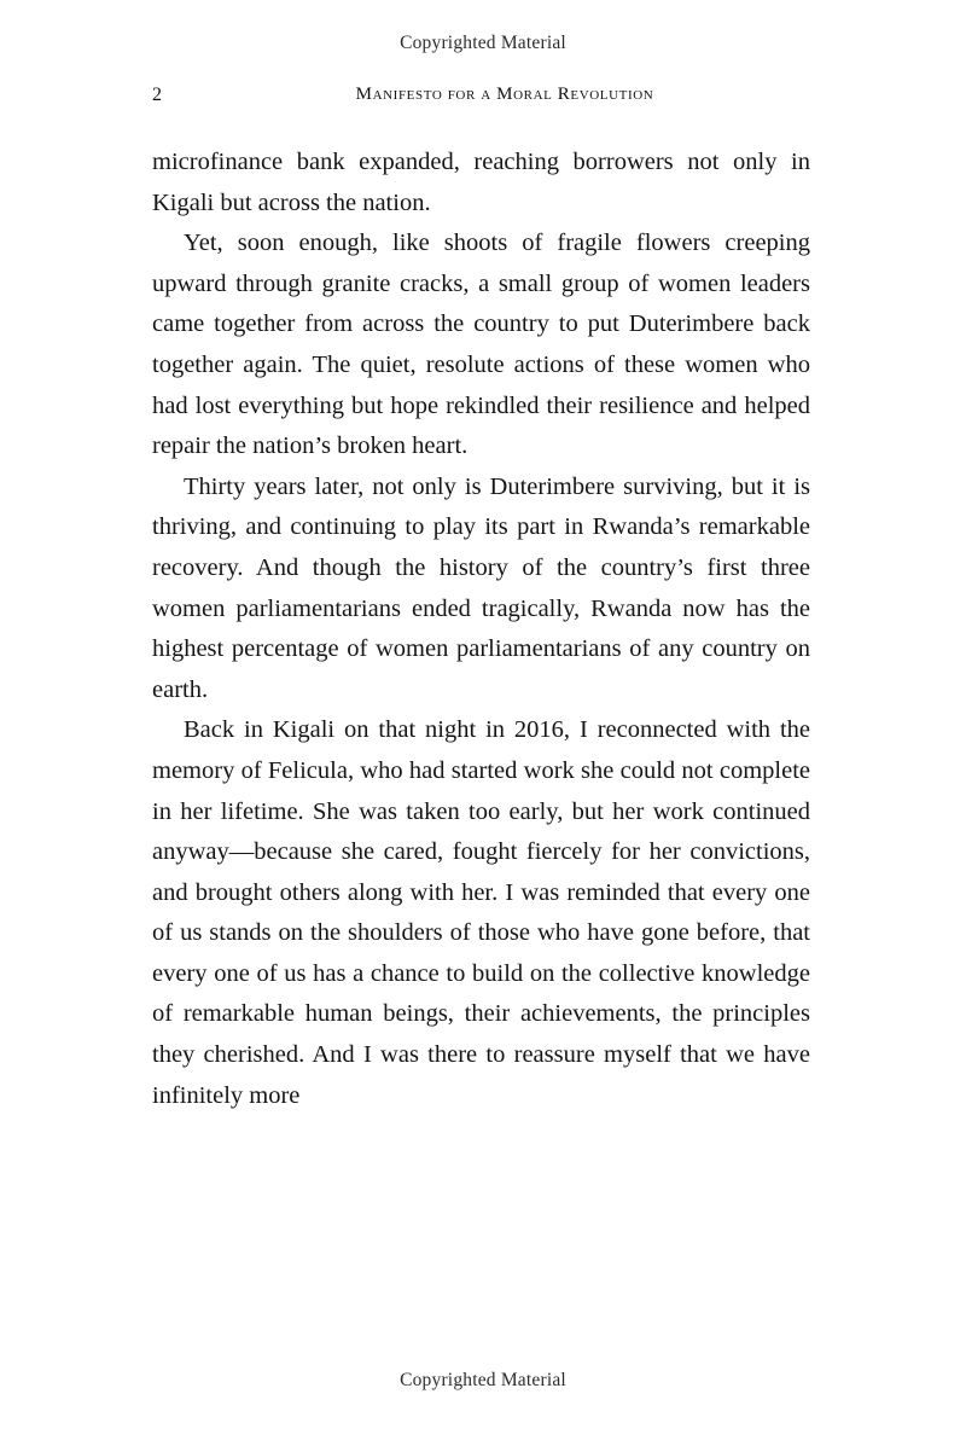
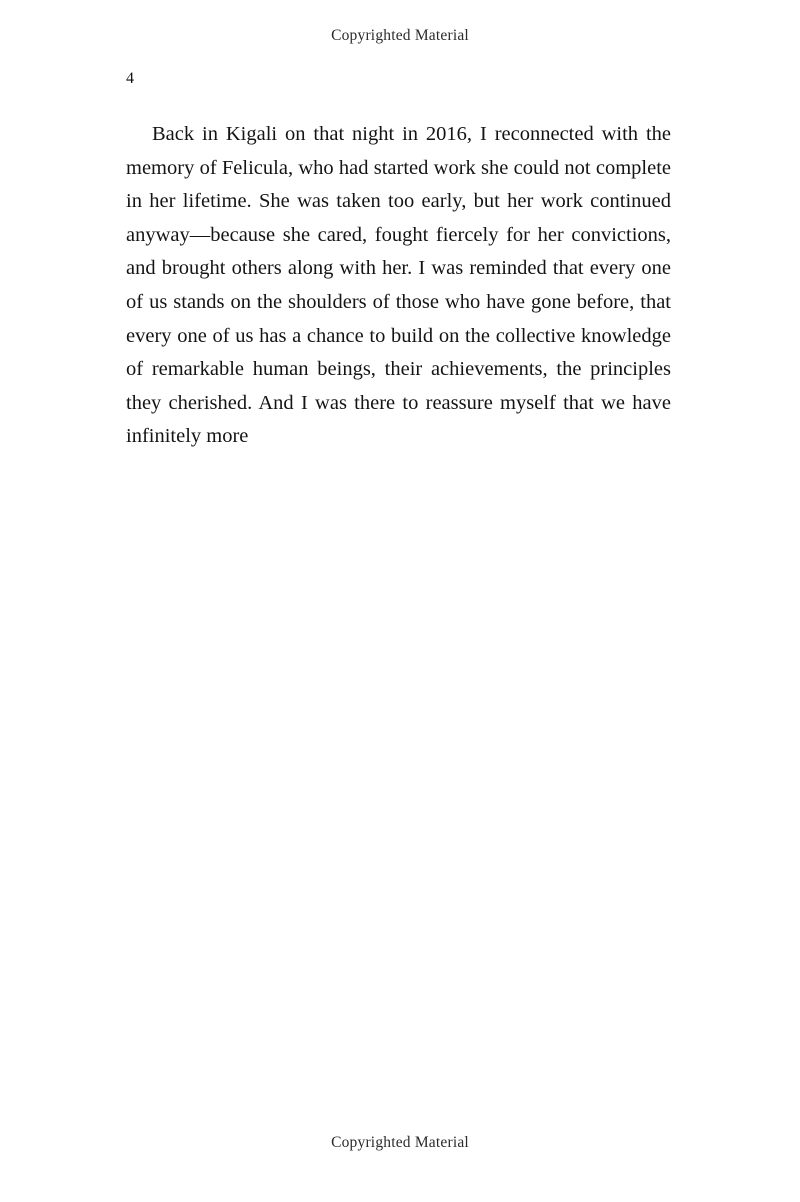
  Copyrighted Material
- 2
+ 4
- Manifesto for a Moral Revolution
- microfinance bank expanded, reaching borrowers not only in Kigali but across the nation.
- Yet, soon enough, like shoots of fragile flowers creeping upward through granite cracks, a small group of women leaders came together from across the country to put Duterimbere back together again. The quiet, resolute actions of these women who had lost everything but hope rekindled their resilience and helped repair the nation’s broken heart.
- Thirty years later, not only is Duterimbere surviving, but it is thriving, and continuing to play its part in Rwanda’s remarkable recovery. And though the history of the country’s first three women parliamentarians ended tragically, Rwanda now has the highest percentage of women parliamentarians of any country on earth.
  Back in Kigali on that night in 2016, I reconnected with the memory of Felicula, who had started work she could not complete in her lifetime. She was taken too early, but her work continued anyway—because she cared, fought fiercely for her convictions, and brought others along with her. I was reminded that every one of us stands on the shoulders of those who have gone before, that every one of us has a chance to build on the collective knowledge of remarkable human beings, their achievements, the principles they cherished. And I was there to reassure myself that we have infinitely more
  Copyrighted Material
